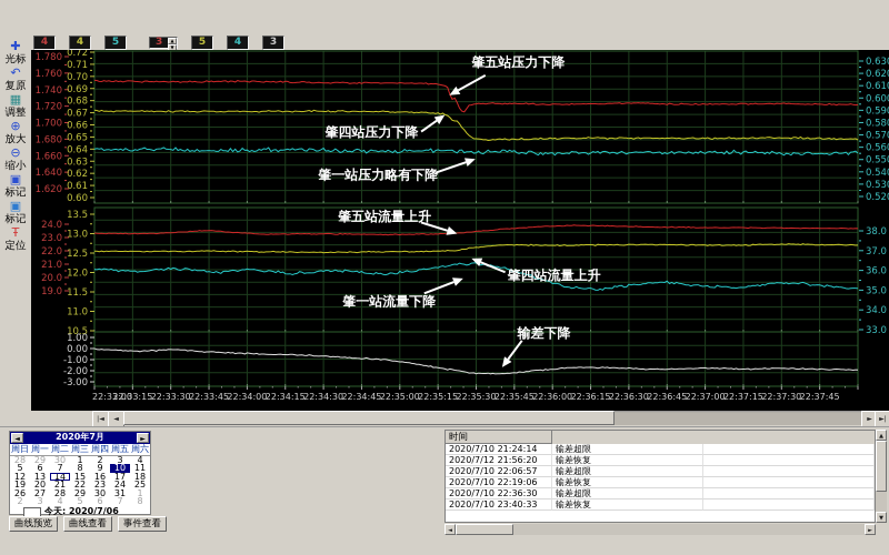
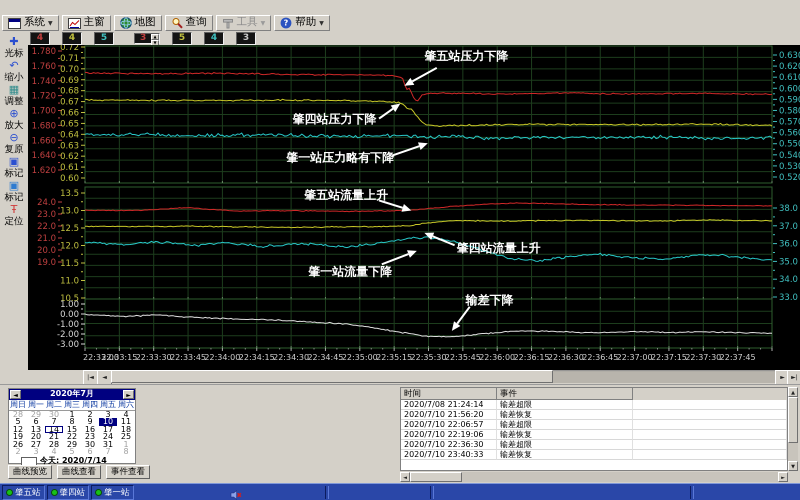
+ 系统
+ 主窗
+ 地图
+ 查询
+ 工具
+ ?
+ 帮助
  4
  4
  5
  3
  5
  4
  3
  ✚
  光标
  ↶
- 复原
+ 缩小
  ▦
  调整
  ⊕
  放大
  ⊖
- 缩小
+ 复原
  ▣
  标记
  ▣
  标记
  Ŧ
  定位
  1.780
  1.760
  1.740
  1.720
  1.700
  1.680
  1.660
  1.640
  1.620
  0.72
  0.71
  0.70
  0.69
  0.68
  0.67
  0.66
  0.65
  0.64
  0.63
  0.62
  0.61
  0.60
  0.63
  0.62
  0.61
  0.60
  0.59
  0.58
  0.57
  0.56
  0.55
  0.54
  0.53
  0.52
  肇五站压力下降
  肇四站压力下降
  肇一站压力略有下降
  24.0
  23.0
  22.0
  21.0
  20.0
  19.0
  13.5
  13.0
  12.5
  12.0
  11.5
  11.0
  10.5
  38.0
  37.0
  36.0
  35.0
  34.0
  33.0
  肇五站流量上升
  肇四站流量上升
  肇一站流量下降
  1.00
  0.00
  -1.00
  -2.00
  -3.00
  输差下降
  22:33:00
  22:33:15
  22:33:30
  22:33:45
  22:34:00
  22:34:15
  22:34:30
  22:34:45
  22:35:00
  22:35:15
  22:35:30
  22:35:45
  22:36:00
  22:36:15
  22:36:30
  22:36:45
  22:37:00
  22:37:15
  22:37:30
  22:37:45
  2020年7月
  周日
  周一
  周二
  周三
  周四
  周五
  周六
  28
  29
  30
  1
  2
  3
  4
  5
  6
  7
  8
  9
  10
  11
  12
  13
  14
  15
  16
  17
  18
  19
  20
  21
  22
  23
  24
  25
  26
  27
  28
  29
  30
  31
  1
  2
  3
  4
  5
  6
  7
  8
- 今天: 2020/7/06
+ 今天: 2020/7/14
  曲线预览
  曲线查看
  事件查看
  时间
+ 事件
- 2020/7/10 21:24:14
+ 2020/7/08 21:24:14
  输差超限
- 2020/7/12 21:56:20
+ 2020/7/10 21:56:20
  输差恢复
  2020/7/10 22:06:57
  输差超限
  2020/7/10 22:19:06
  输差恢复
  2020/7/10 22:36:30
  输差超限
  2020/7/10 23:40:33
  输差恢复
+ 肇五站
+ 肇四站
+ 肇一站
